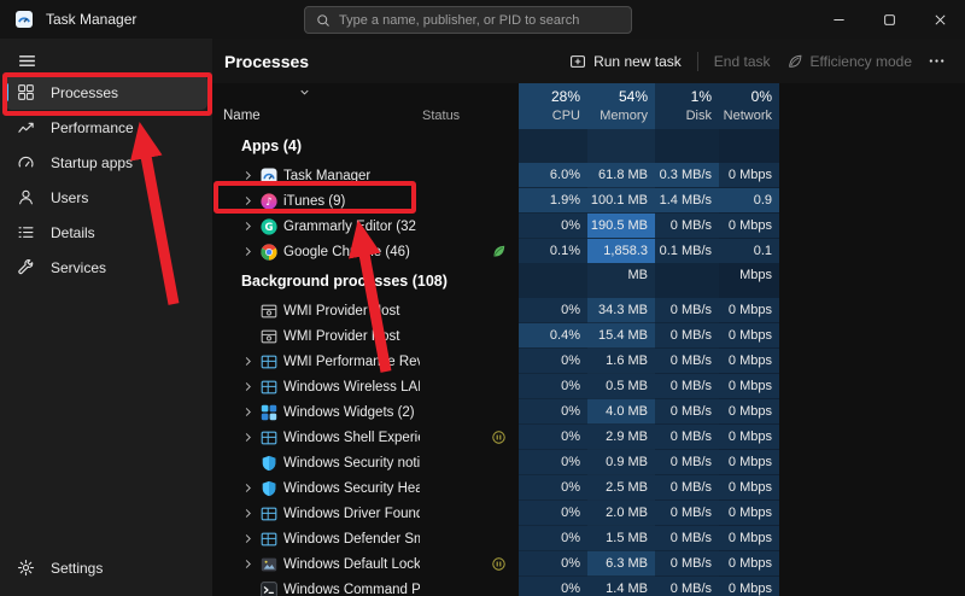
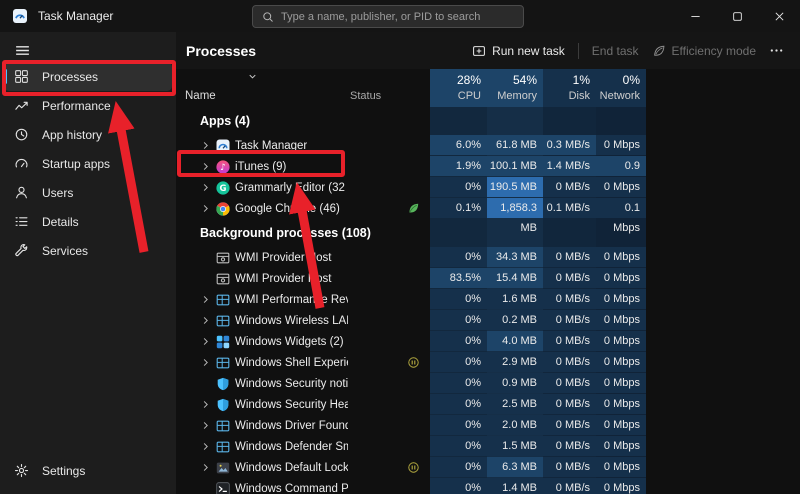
  Task Manager
  Type a name, publisher, or PID to search
  Processes
  Performance
+ App history
  Startup apps
  Users
  Details
  Services
  Settings
  Processes
  Run new task
  End task
  Efficiency mode
  Name
  Status
  28%
  CPU
  54%
  Memory
  1%
  Disk
  0%
  Network
  Apps (4)
  Task Manager
  6.0%
  61.8 MB
  0.3 MB/s
  0 Mbps
  ♪
  iTunes (9)
  1.9%
  100.1 MB
  1.4 MB/s
  G
  Grammarly Editor (32
  0%
  190.5 MB
  0 MB/s
  0 Mbps
  Google Chroe (46)
  0.1%
  1,858.3 MB
  0.1 MB/s
  0.1 Mbps
  Background procsses (108)
  WMI Providerost
  0%
  34.3 MB
  0 MB/s
  0 Mbps
  WMI Providerost
- 0.4%
+ 83.5%
  15.4 MB
  0 MB/s
  0 Mbps
  0%
  1.6 MB
  0 MB/s
  0 Mbps
  0%
- 0.5 MB
+ 0.2 MB
  0 MB/s
  0 Mbps
  Windows Widgets (2)
  0%
  4.0 MB
  0 MB/s
  0 Mbps
  0%
  2.9 MB
  0 MB/s
  0 Mbps
  0%
  0.9 MB
  0 MB/s
  0 Mbps
  0%
  2.5 MB
  0 MB/s
  0 Mbps
  0%
  2.0 MB
  0 MB/s
  0 Mbps
  0%
  1.5 MB
  0 MB/s
  0 Mbps
  0%
  6.3 MB
  0 MB/s
  0 Mbps
  0%
  1.4 MB
  0 MB/s
  0 Mbps
